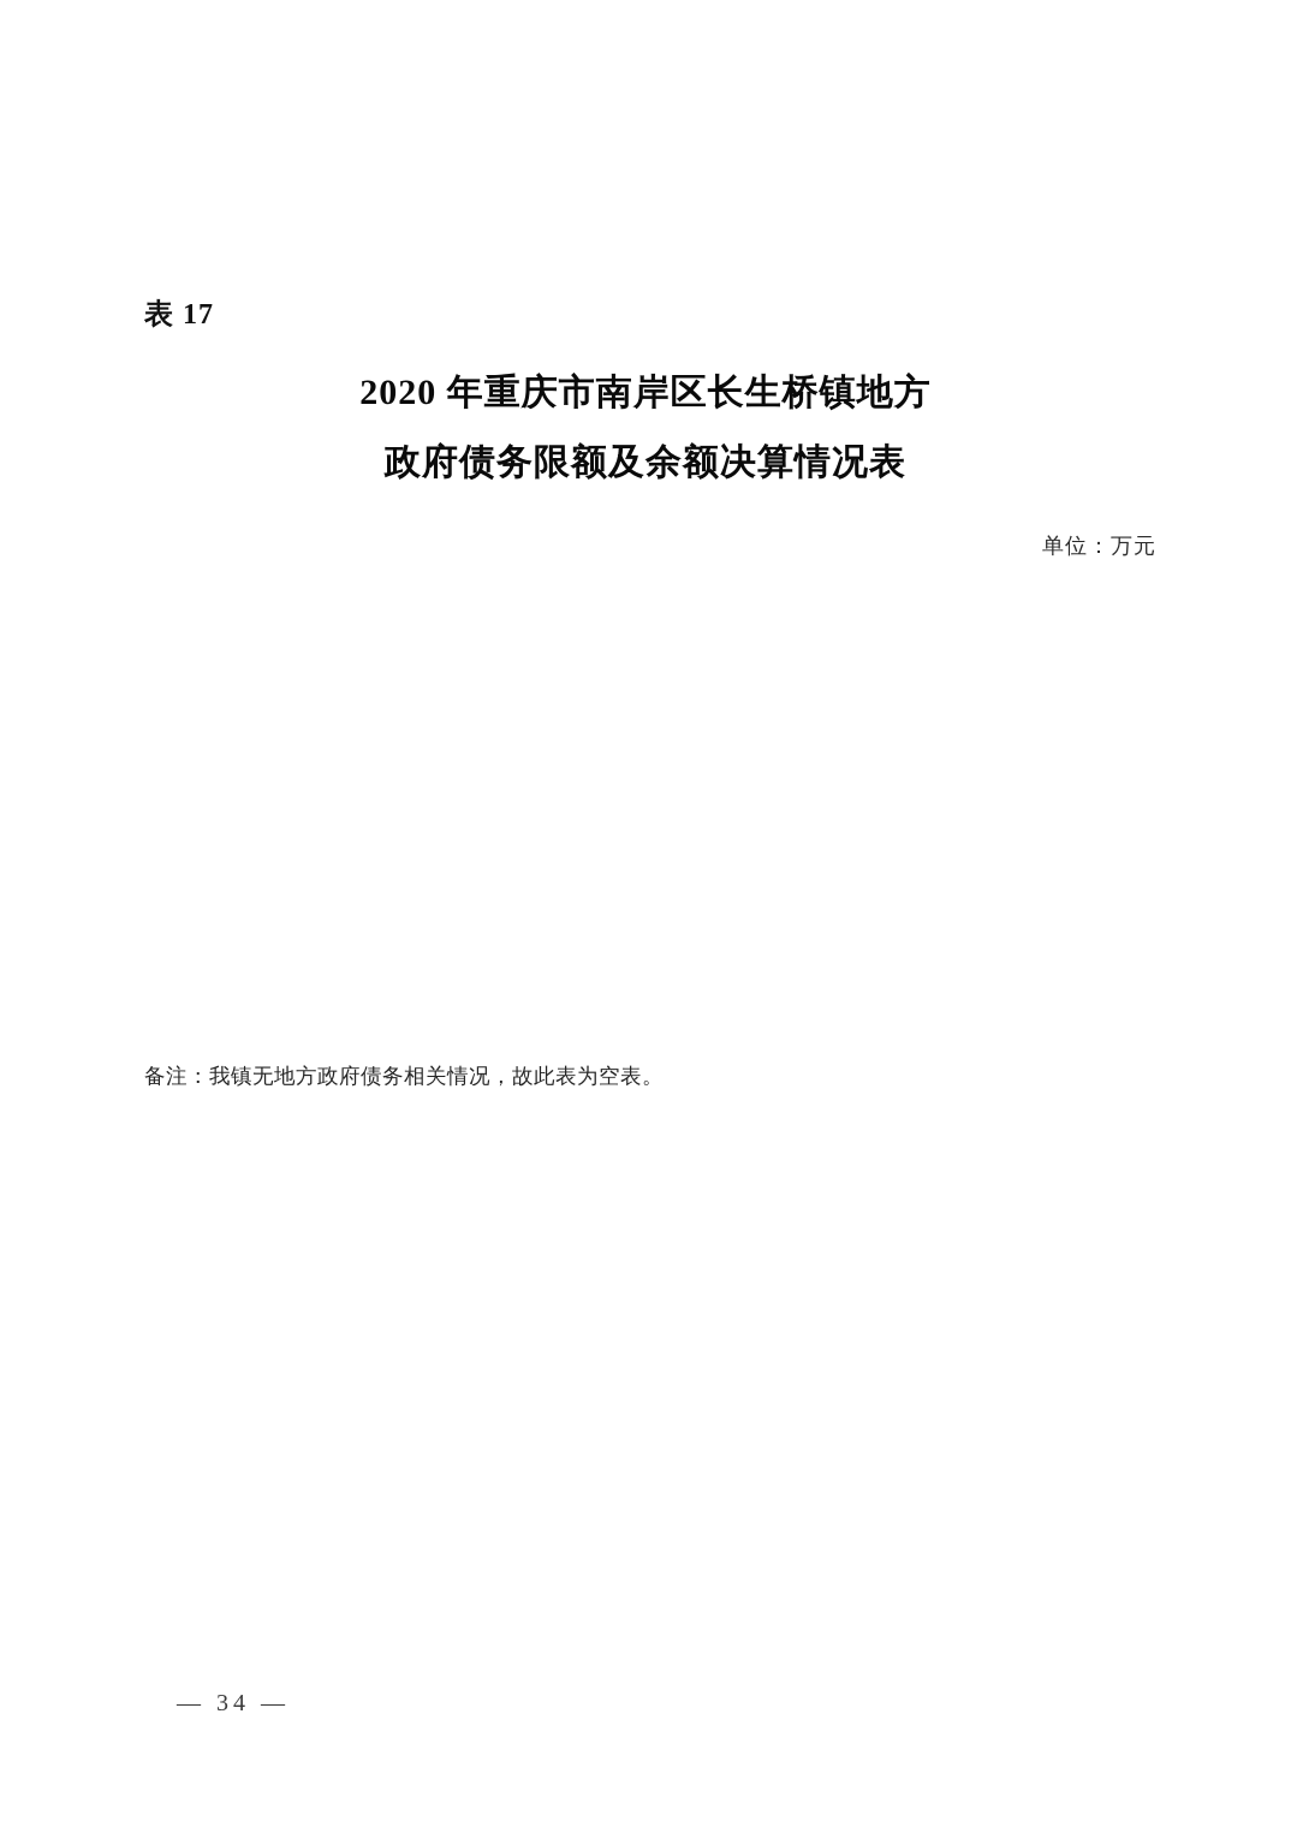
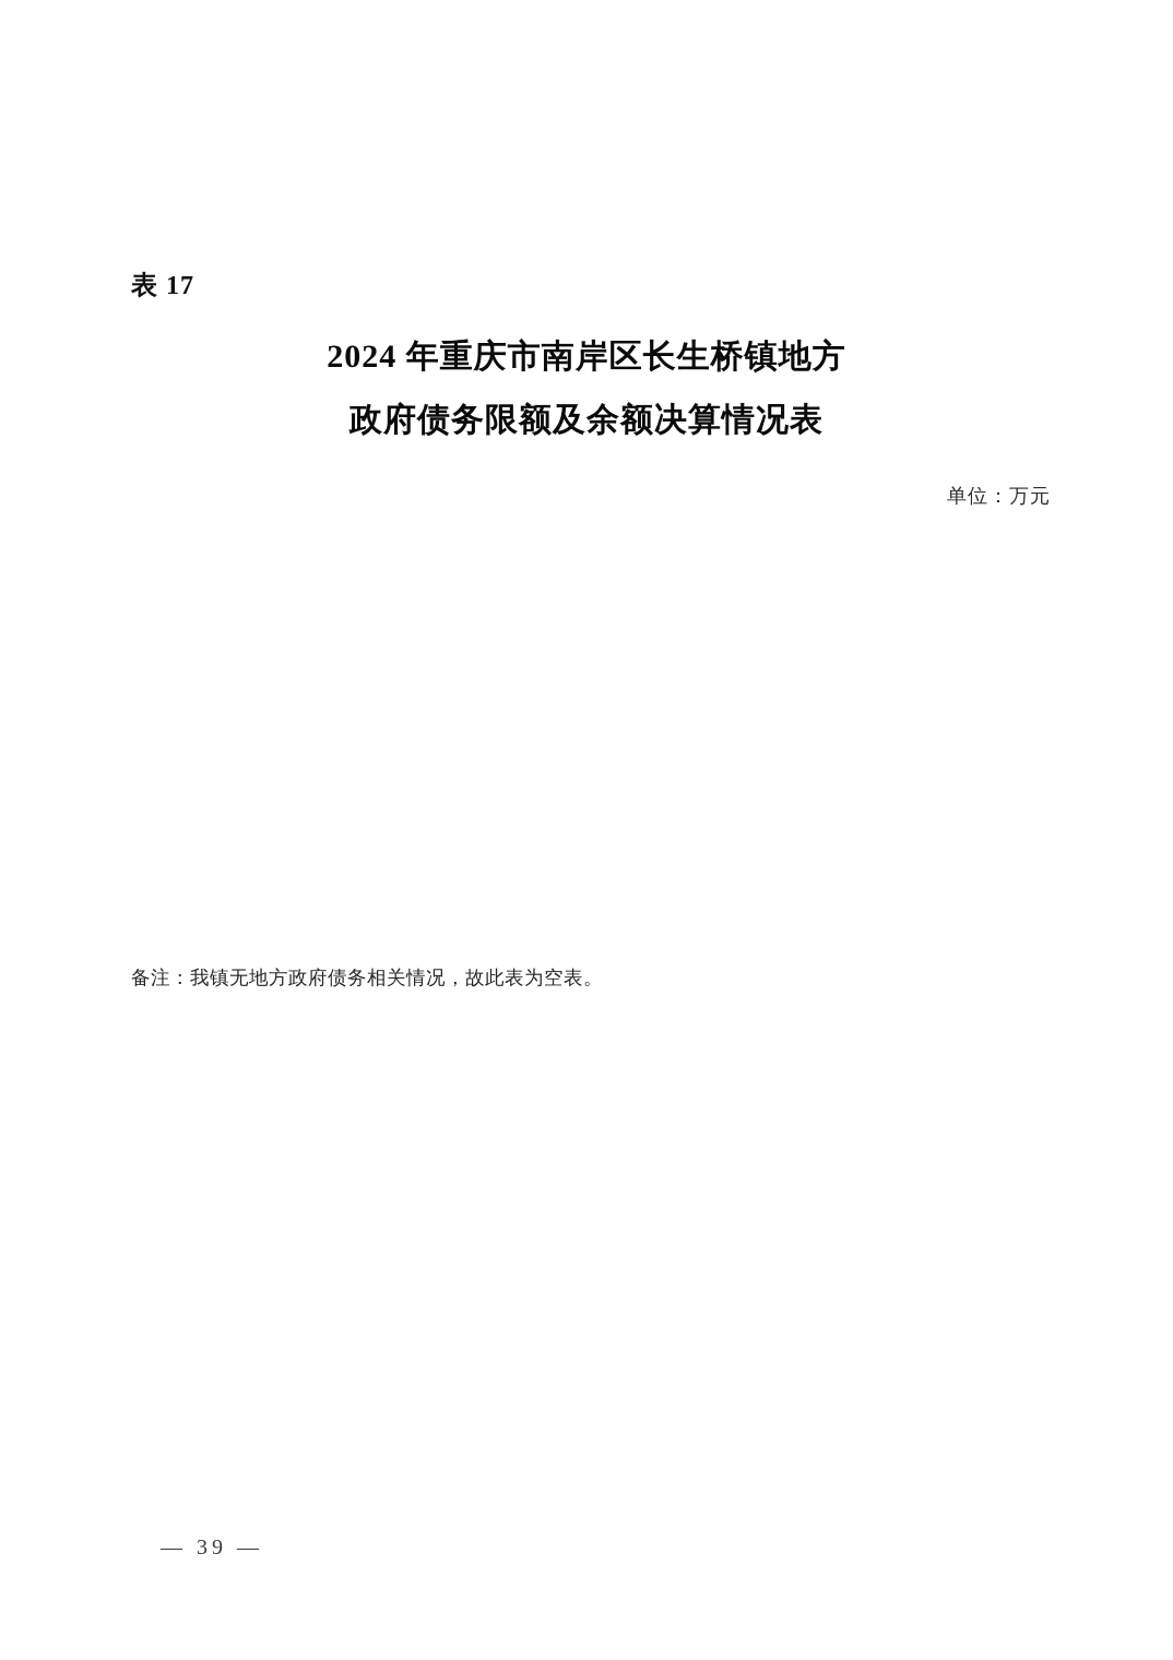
  表 17
- 2020 年重庆市南岸区长生桥镇地方
+ 2024 年重庆市南岸区长生桥镇地方
  政府债务限额及余额决算情况表
  单位：万元
  备注：我镇无地方政府债务相关情况，故此表为空表。
- — 34 —
+ — 39 —
